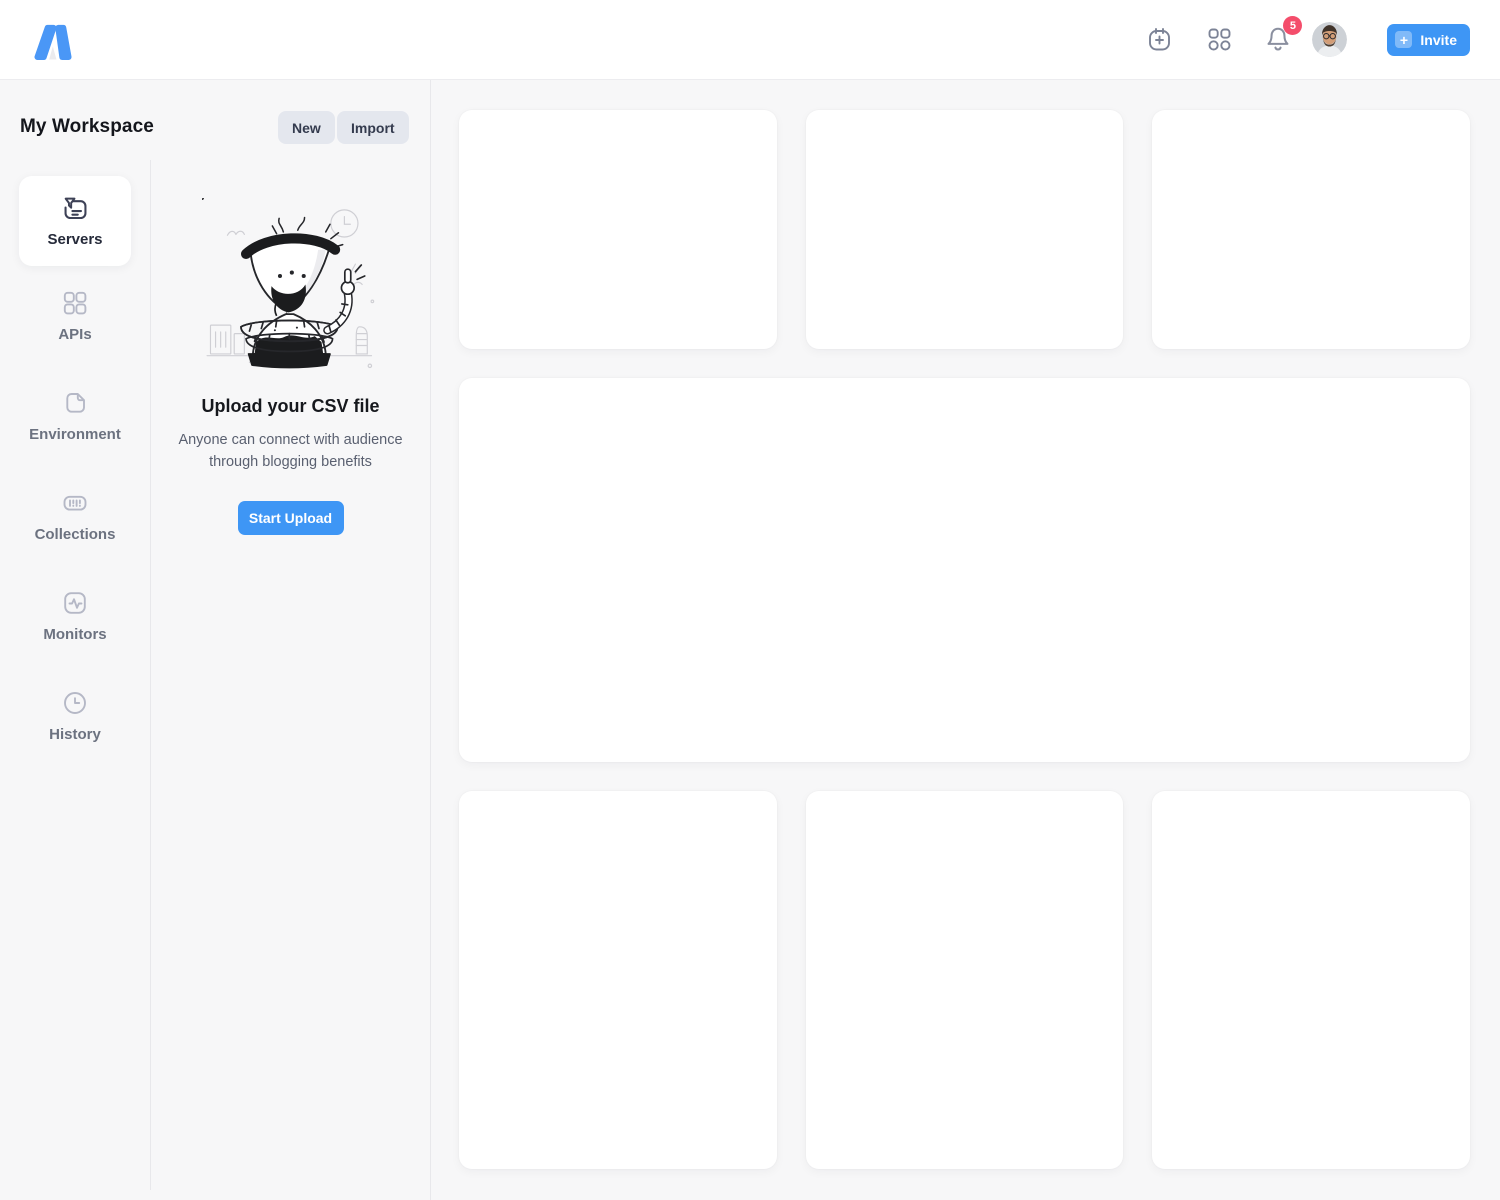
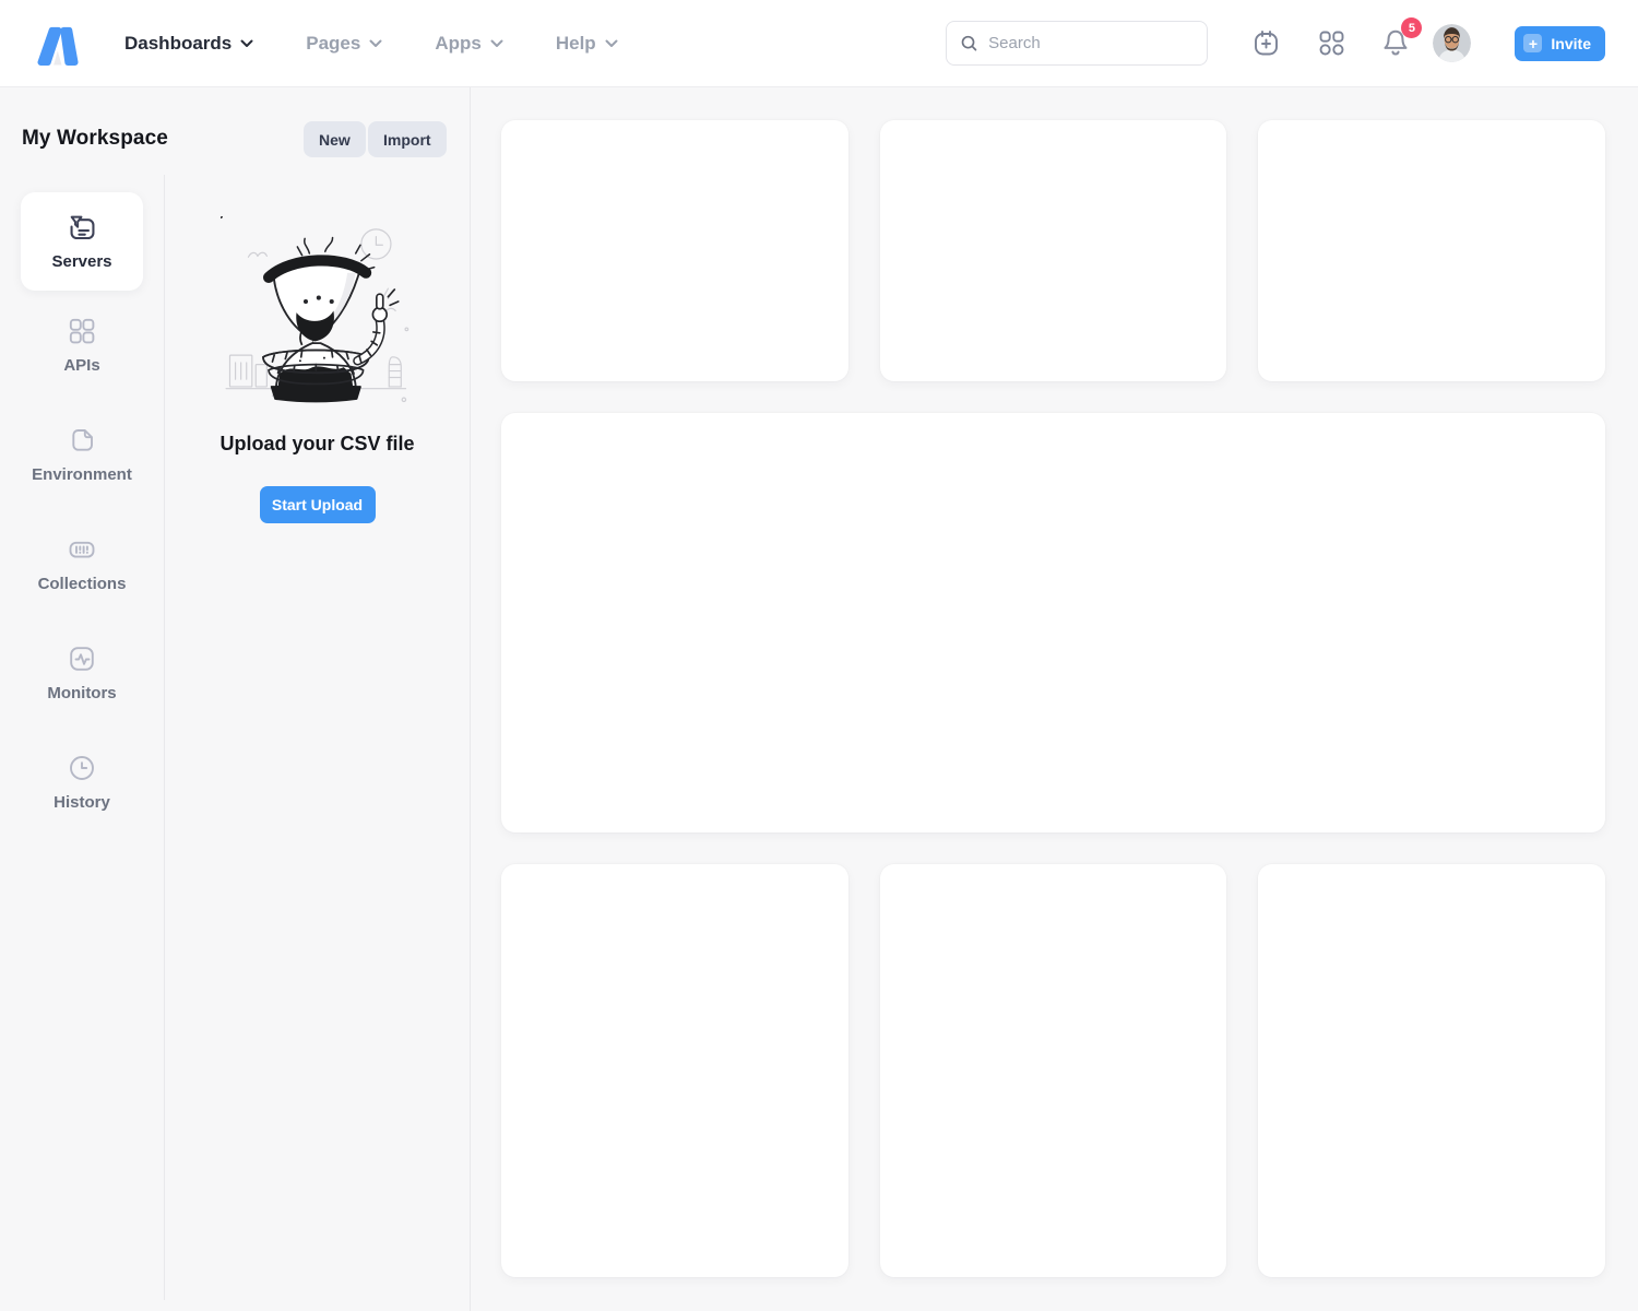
+ Dashboards
+ Pages
+ Apps
+ Help
+ Search
  5
  +
  Invite
  My Workspace
  New
  Import
  Servers
  APIs
  Environment
  Collections
  Monitors
  History
  Upload your CSV file
- Anyone can connect with audience
- through blogging benefits
  Start Upload
